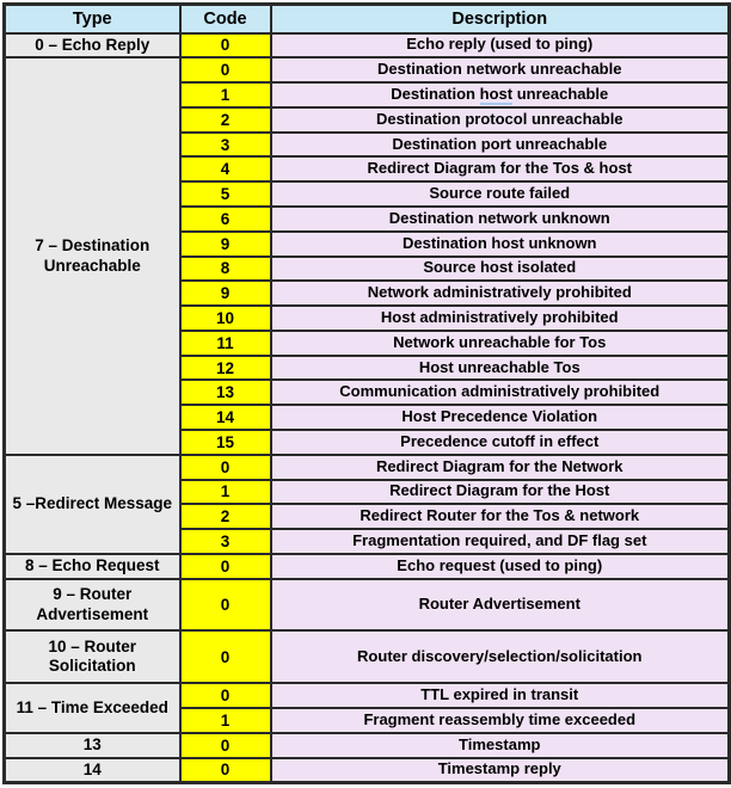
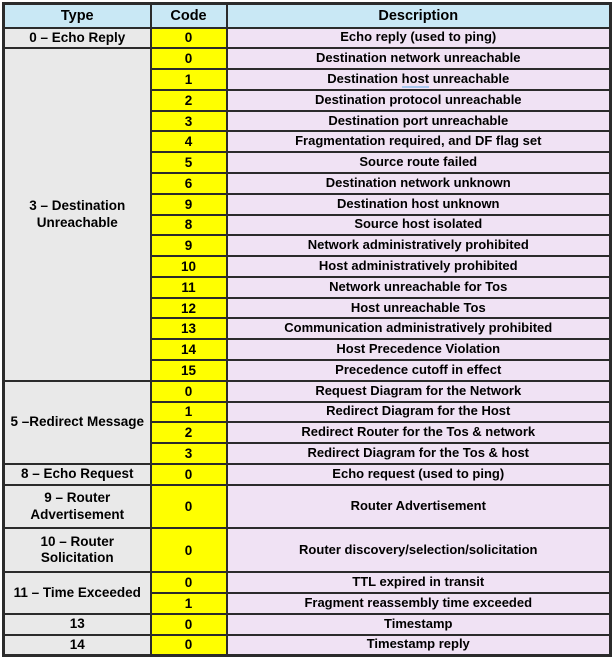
  Type	Code	Description
  0 – Echo Reply	0	Echo reply (used to ping)
- 7 – Destination Unreachable	0	Destination network unreachable
+ 3 – Destination Unreachable	0	Destination network unreachable
  1	Destination host unreachable
  2	Destination protocol unreachable
  3	Destination port unreachable
- 4	Redirect Diagram for the Tos & host
+ 4	Fragmentation required, and DF flag set
  5	Source route failed
  6	Destination network unknown
  9	Destination host unknown
  8	Source host isolated
  9	Network administratively prohibited
  10	Host administratively prohibited
  11	Network unreachable for Tos
  12	Host unreachable Tos
  13	Communication administratively prohibited
  14	Host Precedence Violation
  15	Precedence cutoff in effect
- 5 –Redirect Message	0	Redirect Diagram for the Network
+ 5 –Redirect Message	0	Request Diagram for the Network
  1	Redirect Diagram for the Host
  2	Redirect Router for the Tos & network
- 3	Fragmentation required, and DF flag set
+ 3	Redirect Diagram for the Tos & host
  8 – Echo Request	0	Echo request (used to ping)
  9 – Router Advertisement	0	Router Advertisement
  10 – Router Solicitation	0	Router discovery/selection/solicitation
  11 – Time Exceeded	0	TTL expired in transit
  1	Fragment reassembly time exceeded
  13	0	Timestamp
  14	0	Timestamp reply
